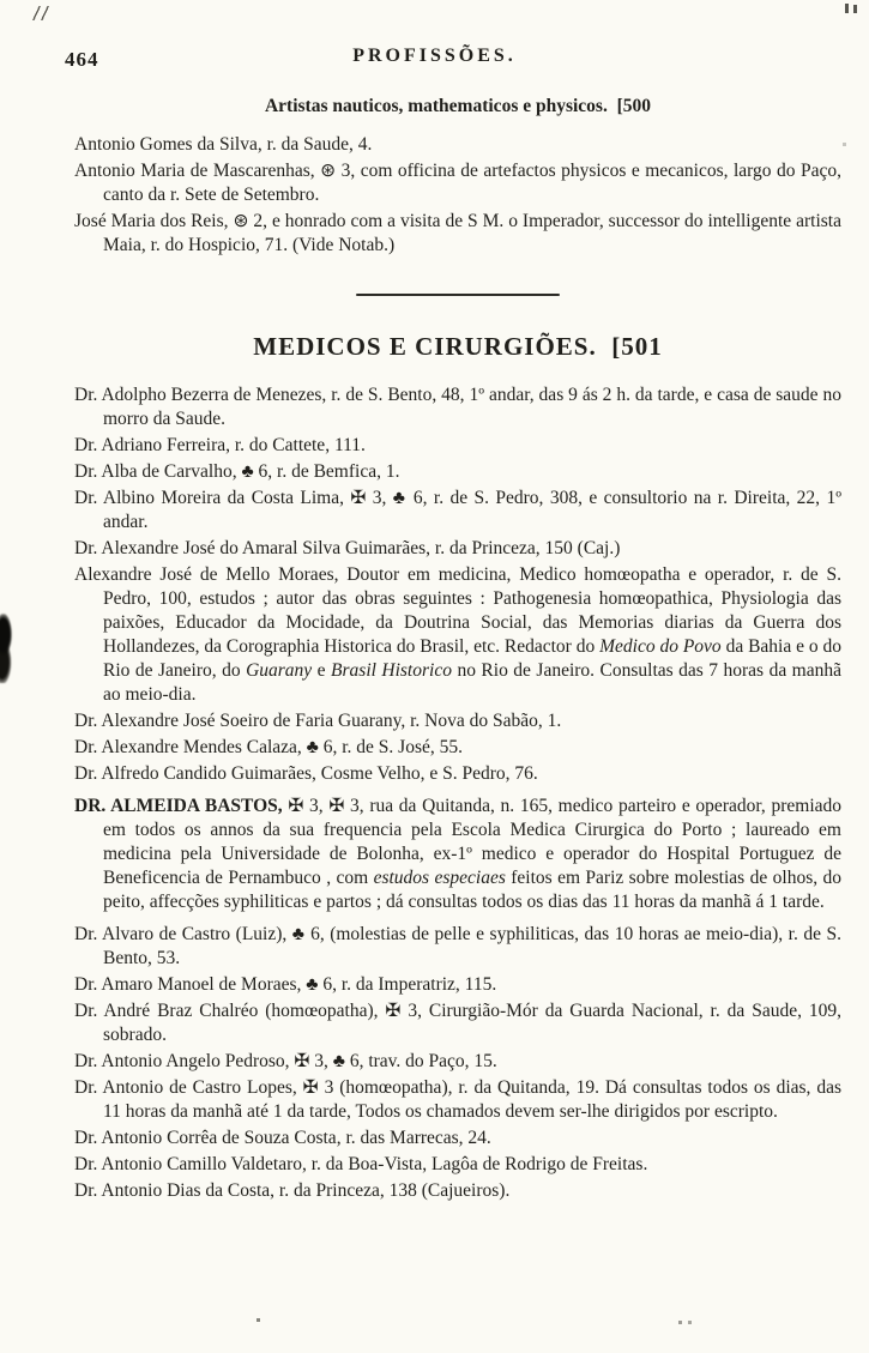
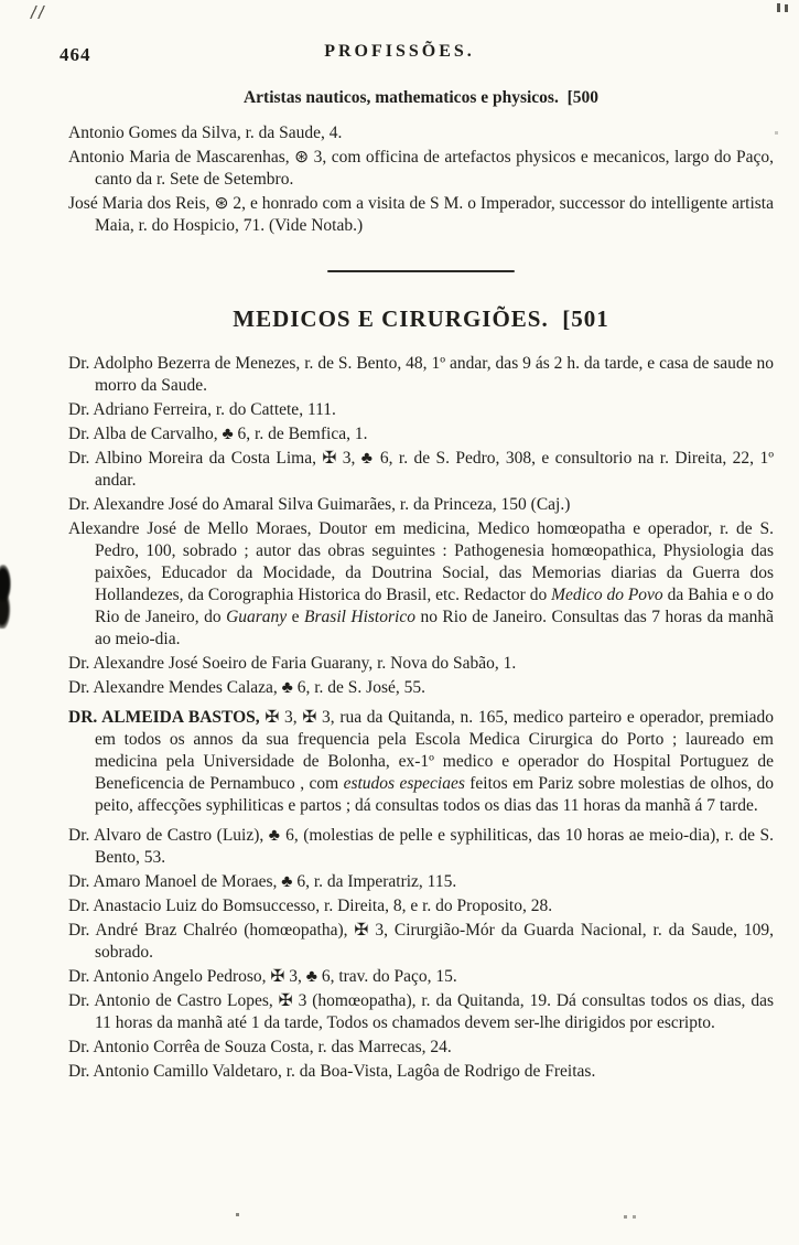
  464
  PROFISSÕES.
  Artistas nauticos, mathematicos e physicos. [500
  Antonio Gomes da Silva, r. da Saude, 4.
  Antonio Maria de Mascarenhas, ⊛ 3, com officina de artefactos physicos e mecanicos, largo do Paço, canto da r. Sete de Setembro.
  José Maria dos Reis, ⊛ 2, e honrado com a visita de S M. o Imperador, successor do intelligente artista Maia, r. do Hospicio, 71. (Vide Notab.)
  MEDICOS E CIRURGIÕES. [501
  Dr. Adolpho Bezerra de Menezes, r. de S. Bento, 48, 1º andar, das 9 ás 2 h. da tarde, e casa de saude no morro da Saude.
  Dr. Adriano Ferreira, r. do Cattete, 111.
  Dr. Alba de Carvalho, ♣ 6, r. de Bemfica, 1.
  Dr. Albino Moreira da Costa Lima, ✠ 3, ♣ 6, r. de S. Pedro, 308, e consultorio na r. Direita, 22, 1º andar.
  Dr. Alexandre José do Amaral Silva Guimarães, r. da Princeza, 150 (Caj.)
- Alexandre José de Mello Moraes, Doutor em medicina, Medico homœopatha e operador, r. de S. Pedro, 100, estudos ; autor das obras seguintes : Pathogenesia homœopathica, Physiologia das paixões, Educador da Mocidade, da Doutrina Social, das Memorias diarias da Guerra dos Hollandezes, da Corographia Historica do Brasil, etc. Redactor do Medico do Povo da Bahia e o do Rio de Janeiro, do Guarany e Brasil Historico no Rio de Janeiro. Consultas das 7 horas da manhã ao meio-dia.
+ Alexandre José de Mello Moraes, Doutor em medicina, Medico homœopatha e operador, r. de S. Pedro, 100, sobrado ; autor das obras seguintes : Pathogenesia homœopathica, Physiologia das paixões, Educador da Mocidade, da Doutrina Social, das Memorias diarias da Guerra dos Hollandezes, da Corographia Historica do Brasil, etc. Redactor do Medico do Povo da Bahia e o do Rio de Janeiro, do Guarany e Brasil Historico no Rio de Janeiro. Consultas das 7 horas da manhã ao meio-dia.
  Dr. Alexandre José Soeiro de Faria Guarany, r. Nova do Sabão, 1.
  Dr. Alexandre Mendes Calaza, ♣ 6, r. de S. José, 55.
- Dr. Alfredo Candido Guimarães, Cosme Velho, e S. Pedro, 76.
- DR. ALMEIDA BASTOS, ✠ 3, ✠ 3, rua da Quitanda, n. 165, medico parteiro e operador, premiado em todos os annos da sua frequencia pela Escola Medica Cirurgica do Porto ; laureado em medicina pela Universidade de Bolonha, ex-1º medico e operador do Hospital Portuguez de Beneficencia de Pernambuco , com estudos especiaes feitos em Pariz sobre molestias de olhos, do peito, affecções syphiliticas e partos ; dá consultas todos os dias das 11 horas da manhã á 1 tarde.
+ DR. ALMEIDA BASTOS, ✠ 3, ✠ 3, rua da Quitanda, n. 165, medico parteiro e operador, premiado em todos os annos da sua frequencia pela Escola Medica Cirurgica do Porto ; laureado em medicina pela Universidade de Bolonha, ex-1º medico e operador do Hospital Portuguez de Beneficencia de Pernambuco , com estudos especiaes feitos em Pariz sobre molestias de olhos, do peito, affecções syphiliticas e partos ; dá consultas todos os dias das 11 horas da manhã á 7 tarde.
  Dr. Alvaro de Castro (Luiz), ♣ 6, (molestias de pelle e syphiliticas, das 10 horas ae meio-dia), r. de S. Bento, 53.
  Dr. Amaro Manoel de Moraes, ♣ 6, r. da Imperatriz, 115.
+ Dr. Anastacio Luiz do Bomsuccesso, r. Direita, 8, e r. do Proposito, 28.
  Dr. André Braz Chalréo (homœopatha), ✠ 3, Cirurgião-Mór da Guarda Nacional, r. da Saude, 109, sobrado.
  Dr. Antonio Angelo Pedroso, ✠ 3, ♣ 6, trav. do Paço, 15.
  Dr. Antonio de Castro Lopes, ✠ 3 (homœopatha), r. da Quitanda, 19. Dá consultas todos os dias, das 11 horas da manhã até 1 da tarde, Todos os chamados devem ser-lhe dirigidos por escripto.
  Dr. Antonio Corrêa de Souza Costa, r. das Marrecas, 24.
  Dr. Antonio Camillo Valdetaro, r. da Boa-Vista, Lagôa de Rodrigo de Freitas.
- Dr. Antonio Dias da Costa, r. da Princeza, 138 (Cajueiros).
